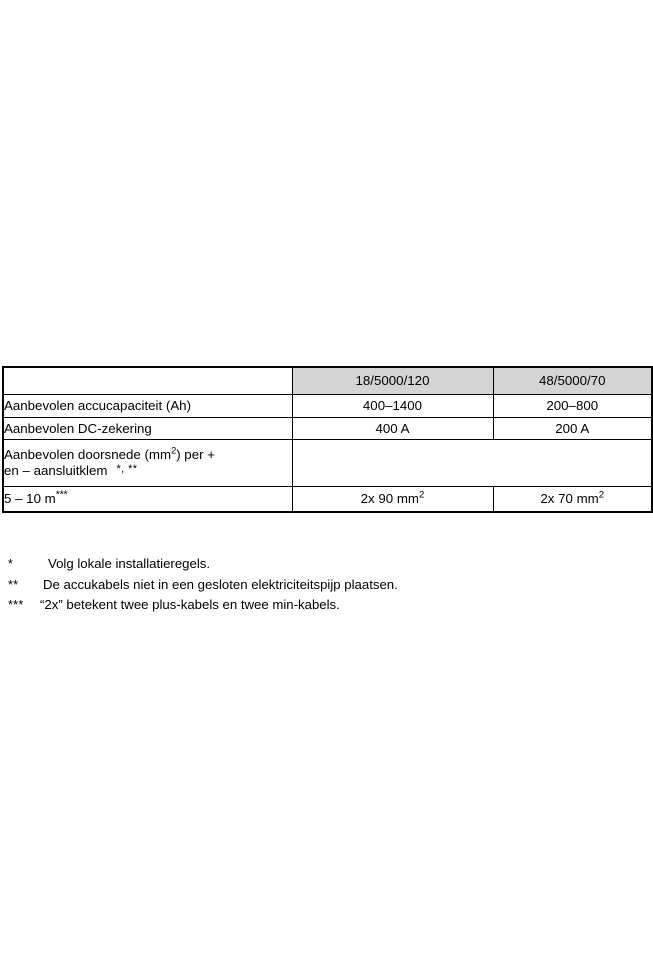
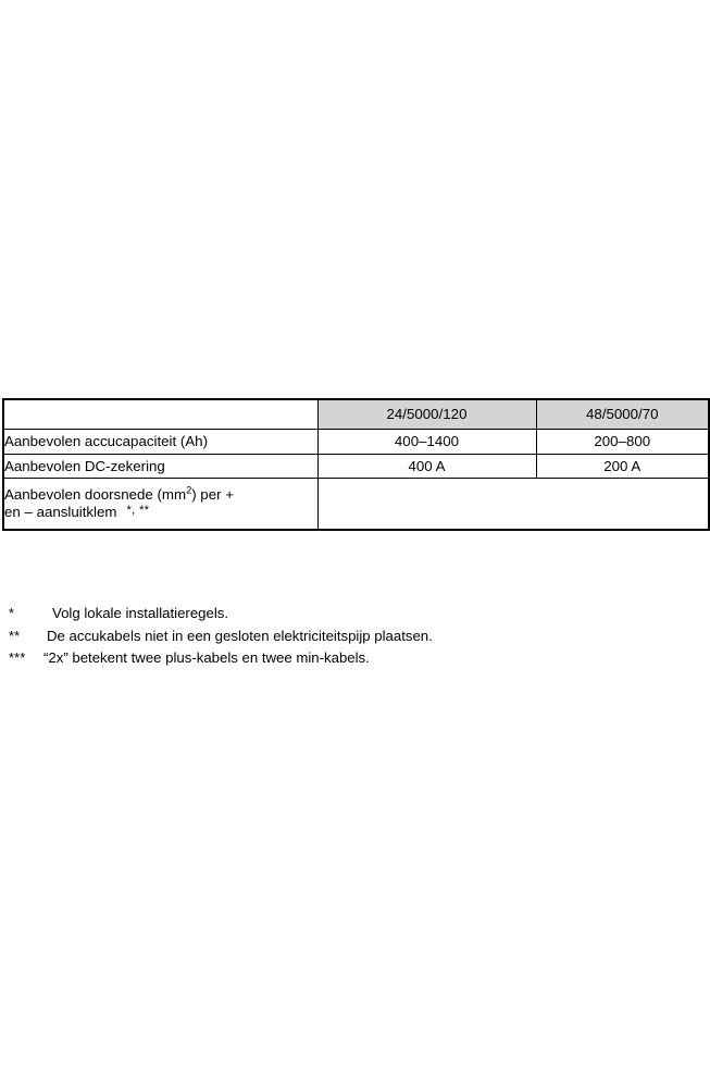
- 	18/5000/120	48/5000/70
+ 	24/5000/120	48/5000/70
  Aanbevolen accucapaciteit (Ah)	400–1400	200–800
  Aanbevolen DC-zekering	400 A	200 A
  Aanbevolen doorsnede (mm2) per +en – aansluitklem *, **
- 5 – 10 m***	2x 90 mm2	2x 70 mm2
  *
  Volg lokale installatieregels.
  **
  De accukabels niet in een gesloten elektriciteitspijp plaatsen.
  ***
  “2x” betekent twee plus-kabels en twee min-kabels.
